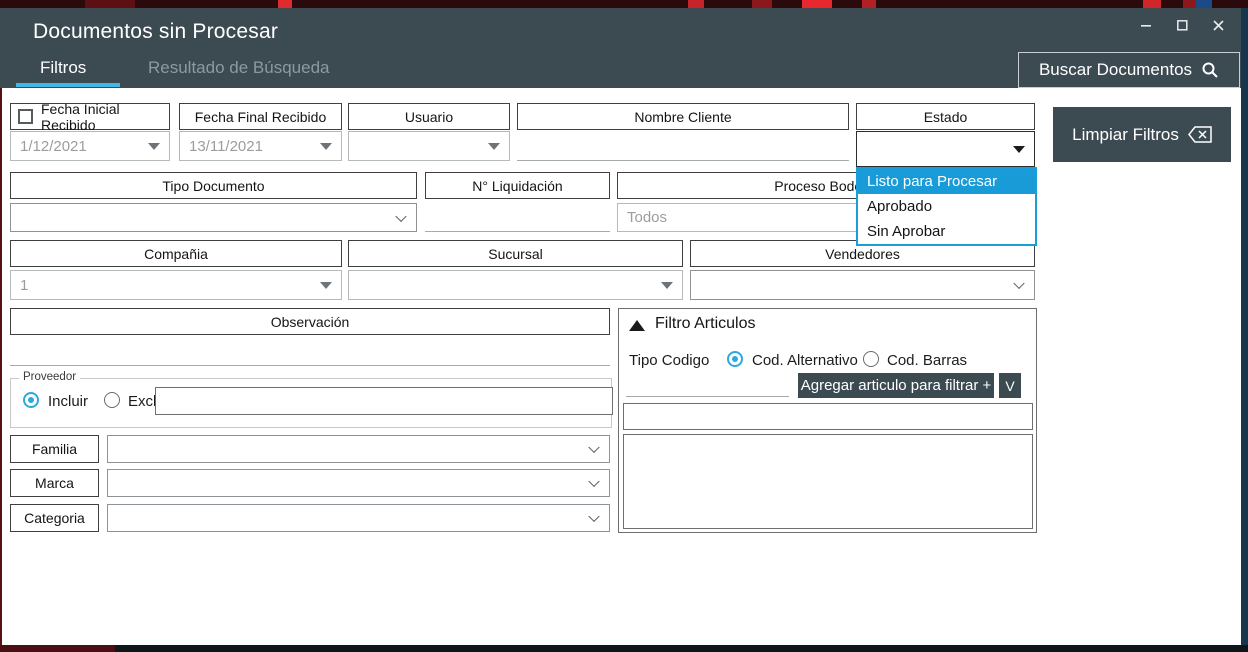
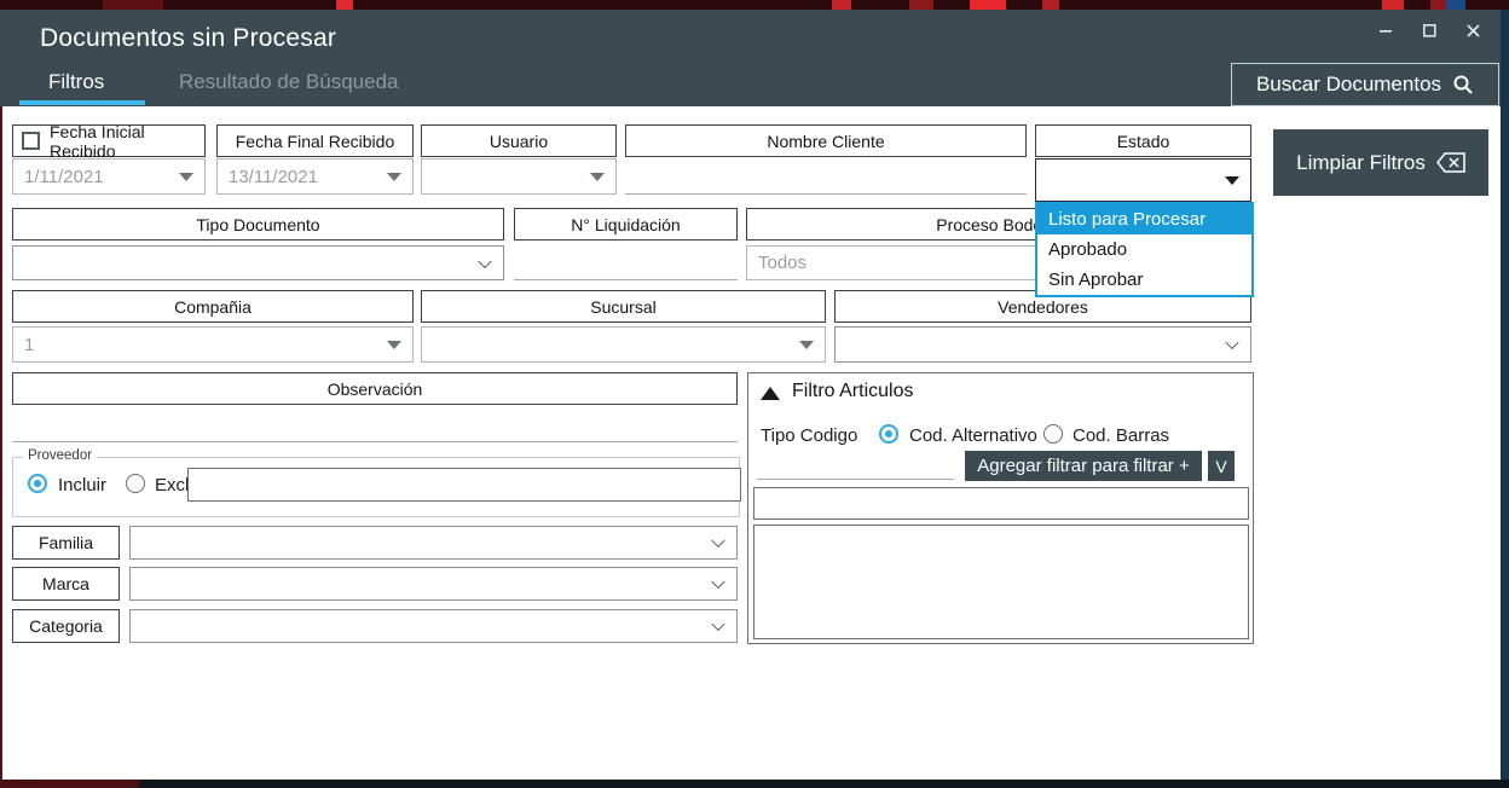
  Documentos sin Procesar
  Filtros
  Resultado de Búsqueda
  Buscar Documentos
  Fecha Inicial Recibido
  Fecha Final Recibido
  Usuario
  Nombre Cliente
  Estado
- 1/12/2021
+ 1/11/2021
  13/11/2021
  Listo para Procesar
  Aprobado
  Sin Aprobar
  Limpiar Filtros
  Tipo Documento
  N° Liquidación
  Proceso Bod
  Todos
  Compañia
  Sucursal
  Vendedores
  1
  Observación
  Proveedor
  Incluir
  Familia
  Marca
  Categoria
  Filtro Articulos
  Tipo Codigo
  Cod. Alternativo
  Cod. Barras
- Agregar articulo para filtrar +
+ Agregar filtrar para filtrar +
  V
